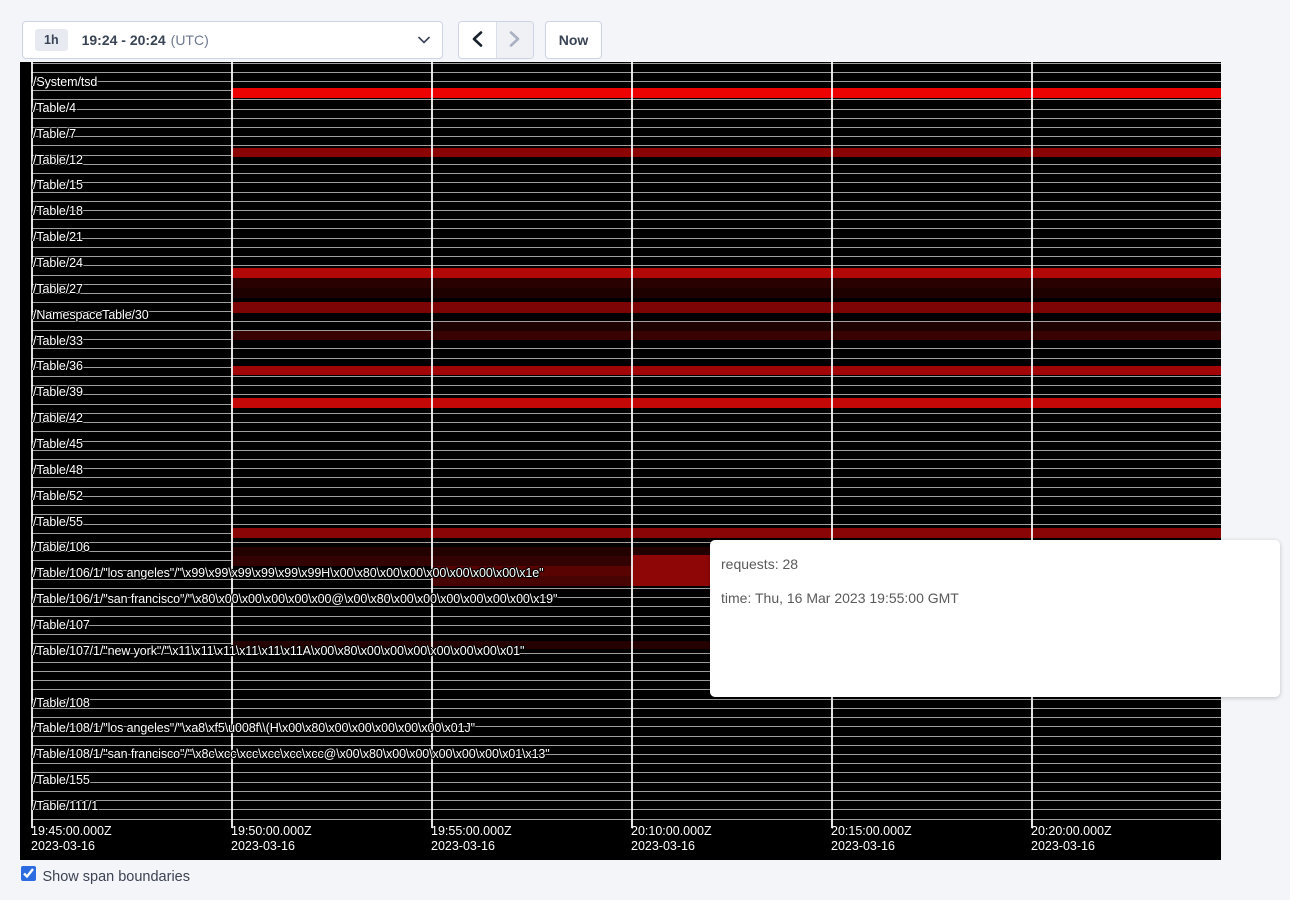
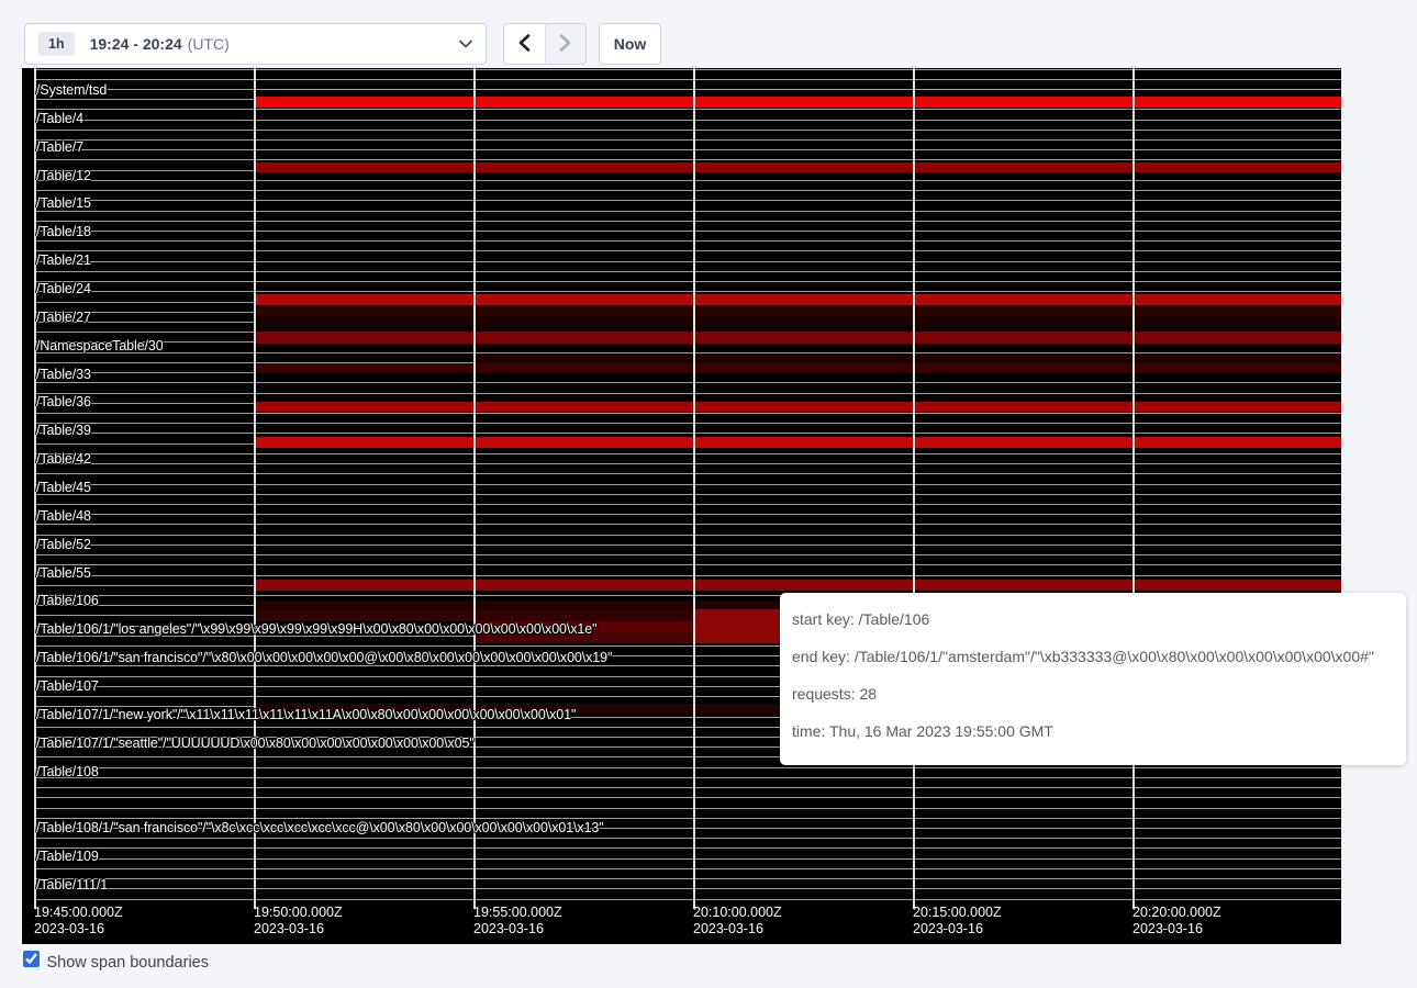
  1h
  19:24 - 20:24
  (UTC)
  Now
  /System/tsd
  /Table/4
  /Table/7
  /Table/12
  /Table/15
  /Table/18
  /Table/21
  /Table/24
  /Table/27
  /NamespaceTable/30
  /Table/33
  /Table/36
  /Table/39
  /Table/42
  /Table/45
  /Table/48
  /Table/52
  /Table/55
  /Table/106
  /Table/106/1/"los angeles"/"\x99\x99\x99\x99\x99\x99H\x00\x80\x00\x00\x00\x00\x00\x00\x1e"
  /Table/106/1/"san francisco"/"\x80\x00\x00\x00\x00\x00@\x00\x80\x00\x00\x00\x00\x00\x00\x19"
  /Table/107
  /Table/107/1/"new york"/"\x11\x11\x11\x11\x11\x11A\x00\x80\x00\x00\x00\x00\x00\x00\x01"
+ /Table/107/1/"seattle"/"UUUUUUD\x00\x80\x00\x00\x00\x00\x00\x00\x05"
  /Table/108
- /Table/108/1/"los angeles"/"\xa8\xf5\u008f\\(H\x00\x80\x00\x00\x00\x00\x00\x01J"
  /Table/108/1/"san francisco"/"\x8c\xcc\xcc\xcc\xcc\xcc@\x00\x80\x00\x00\x00\x00\x00\x01\x13"
- /Table/155
+ /Table/109
  /Table/111/1
  19:45:00.000Z
  2023-03-16
  19:50:00.000Z
  2023-03-16
  19:55:00.000Z
  2023-03-16
  20:10:00.000Z
  2023-03-16
  20:15:00.000Z
  2023-03-16
  20:20:00.000Z
  2023-03-16
+ start key: /Table/106
+ end key: /Table/106/1/"amsterdam"/"\xb333333@\x00\x80\x00\x00\x00\x00\x00\x00#"
  requests: 28
  time: Thu, 16 Mar 2023 19:55:00 GMT
  Show span boundaries
